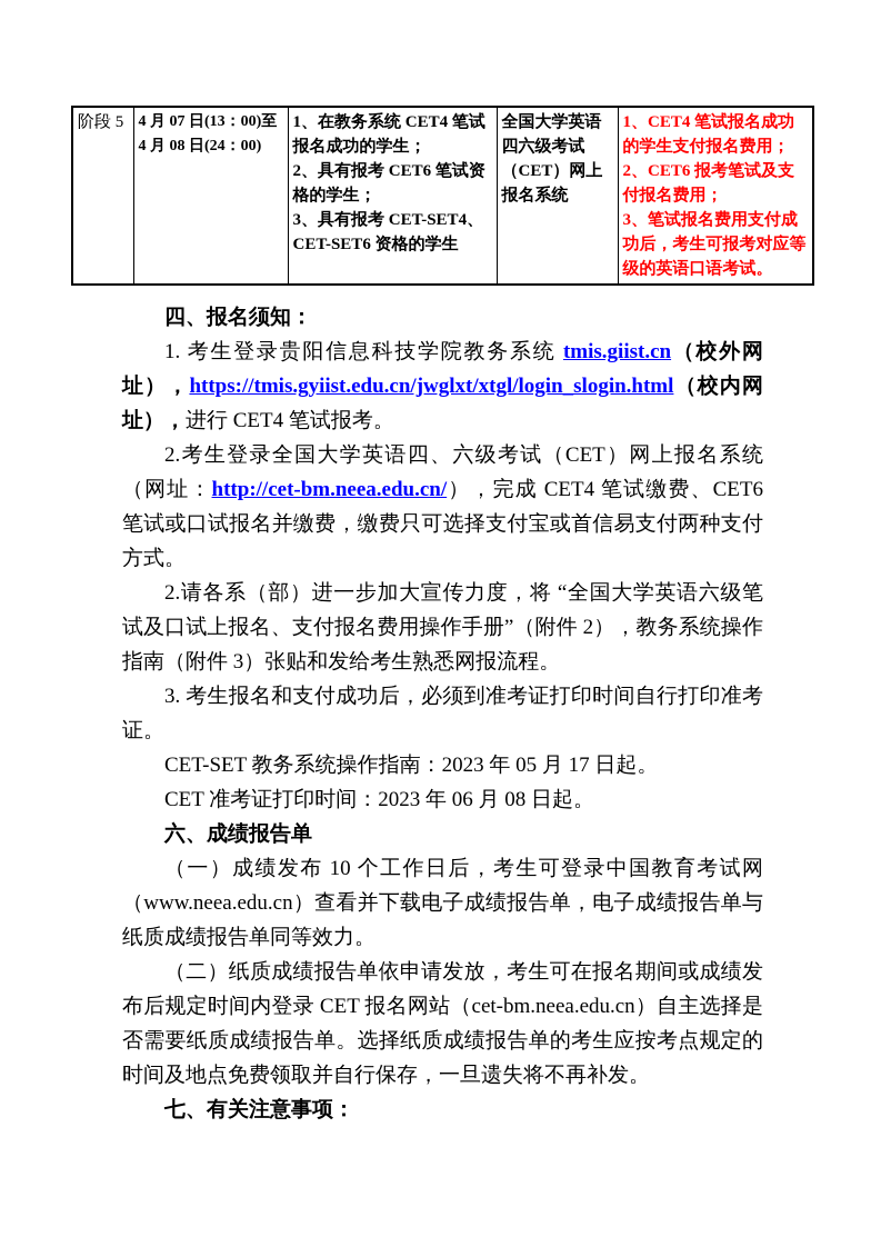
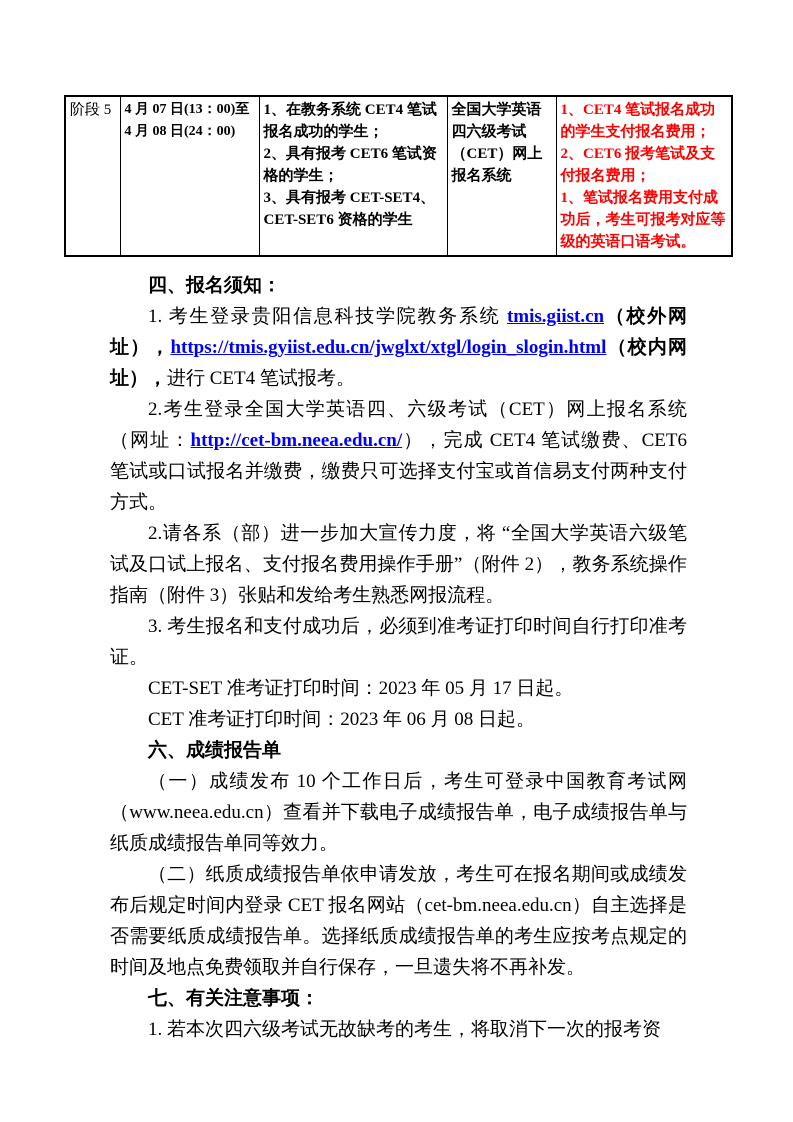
- 阶段 5	4 月 07 日(13：00)至 4 月 08 日(24：00)	1、在教务系统 CET4 笔试报名成功的学生； 2、具有报考 CET6 笔试资格的学生； 3、具有报考 CET-SET4、CET-SET6 资格的学生	全国大学英语四六级考试（CET）网上报名系统	1、CET4 笔试报名成功的学生支付报名费用； 2、CET6 报考笔试及支付报名费用； 3、笔试报名费用支付成功后，考生可报考对应等级的英语口语考试。
+ 阶段 5	4 月 07 日(13：00)至 4 月 08 日(24：00)	1、在教务系统 CET4 笔试报名成功的学生； 2、具有报考 CET6 笔试资格的学生； 3、具有报考 CET-SET4、CET-SET6 资格的学生	全国大学英语四六级考试（CET）网上报名系统	1、CET4 笔试报名成功的学生支付报名费用； 2、CET6 报考笔试及支付报名费用； 1、笔试报名费用支付成功后，考生可报考对应等级的英语口语考试。
  四、报名须知：
  1. 考生登录贵阳信息科技学院教务系统 tmis.giist.cn（校外网址），https://tmis.gyiist.edu.cn/jwglxt/xtgl/login_slogin.html（校内网址），进行 CET4 笔试报考。
  2.考生登录全国大学英语四、六级考试（CET）网上报名系统（网址：http://cet-bm.neea.edu.cn/），完成 CET4 笔试缴费、CET6 笔试或口试报名并缴费，缴费只可选择支付宝或首信易支付两种支付方式。
  2.请各系（部）进一步加大宣传力度，将 “全国大学英语六级笔试及口试上报名、支付报名费用操作手册”（附件 2），教务系统操作指南（附件 3）张贴和发给考生熟悉网报流程。
  3. 考生报名和支付成功后，必须到准考证打印时间自行打印准考证。
- CET-SET 教务系统操作指南：2023 年 05 月 17 日起。
+ CET-SET 准考证打印时间：2023 年 05 月 17 日起。
  CET 准考证打印时间：2023 年 06 月 08 日起。
  六、成绩报告单
  （一）成绩发布 10 个工作日后，考生可登录中国教育考试网（www.neea.edu.cn）查看并下载电子成绩报告单，电子成绩报告单与纸质成绩报告单同等效力。
  （二）纸质成绩报告单依申请发放，考生可在报名期间或成绩发布后规定时间内登录 CET 报名网站（cet-bm.neea.edu.cn）自主选择是否需要纸质成绩报告单。选择纸质成绩报告单的考生应按考点规定的时间及地点免费领取并自行保存，一旦遗失将不再补发。
  七、有关注意事项：
+ 1. 若本次四六级考试无故缺考的考生，将取消下一次的报考资
